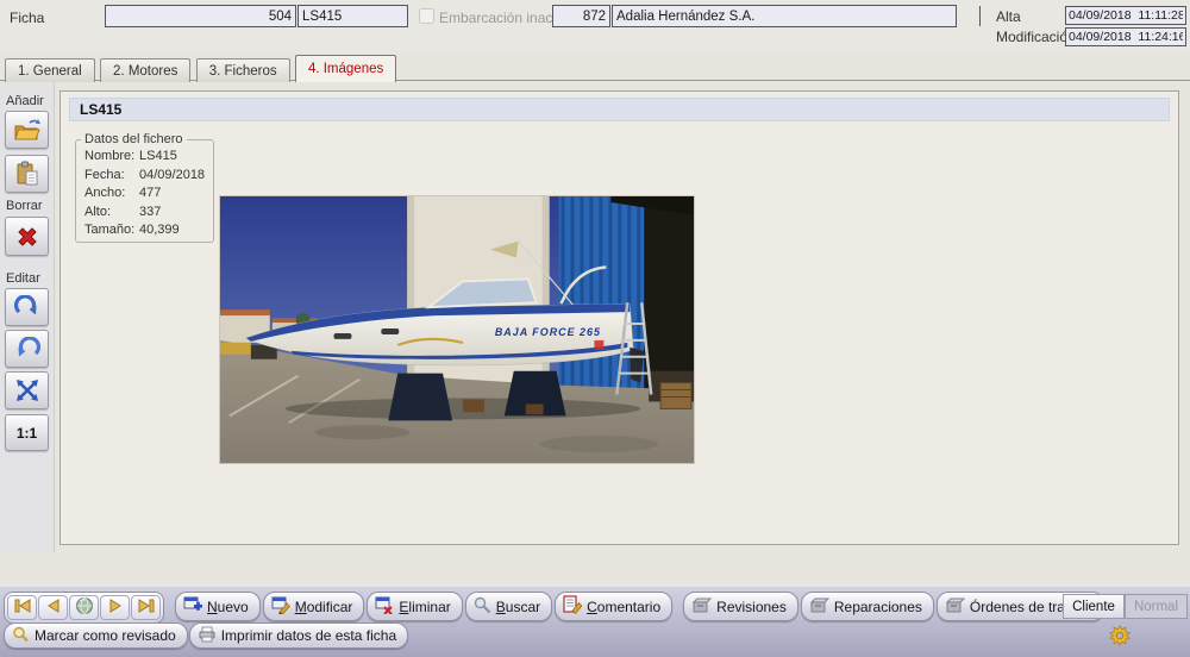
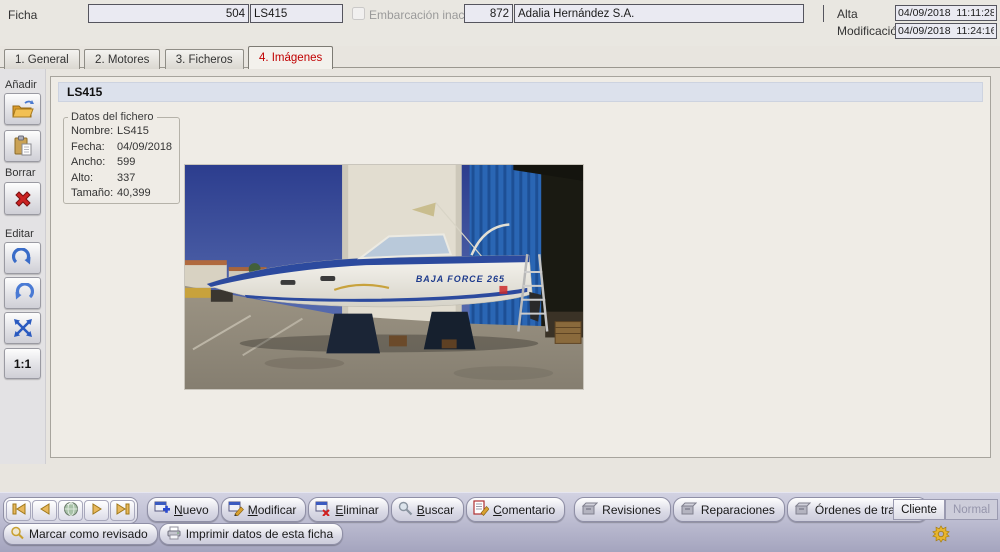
  Ficha
  504
  LS415
  Embarcación inac
  872
  Adalia Hernández S.A.
  Alta
  04/09/2018 11:11:28
  Modificació
  04/09/2018 11:24:16
  1. General 2. Motores 3. Ficheros 4. Imágenes
  Añadir
  Borrar
  Editar
  1:1
  LS415
  Datos del fichero
  Nombre: LS415
  Fecha: 04/09/2018
- Ancho: 477
+ Ancho: 599
  Alto: 337
  Tamaño: 40,399
  BAJA FORCE 265
  Nuevo
  Modificar
  Eliminar
  Buscar
  Comentario
  Revisiones
  Reparaciones
  Órdenes de tra
  Cliente
  Normal
  Marcar como revisado
  Imprimir datos de esta ficha
